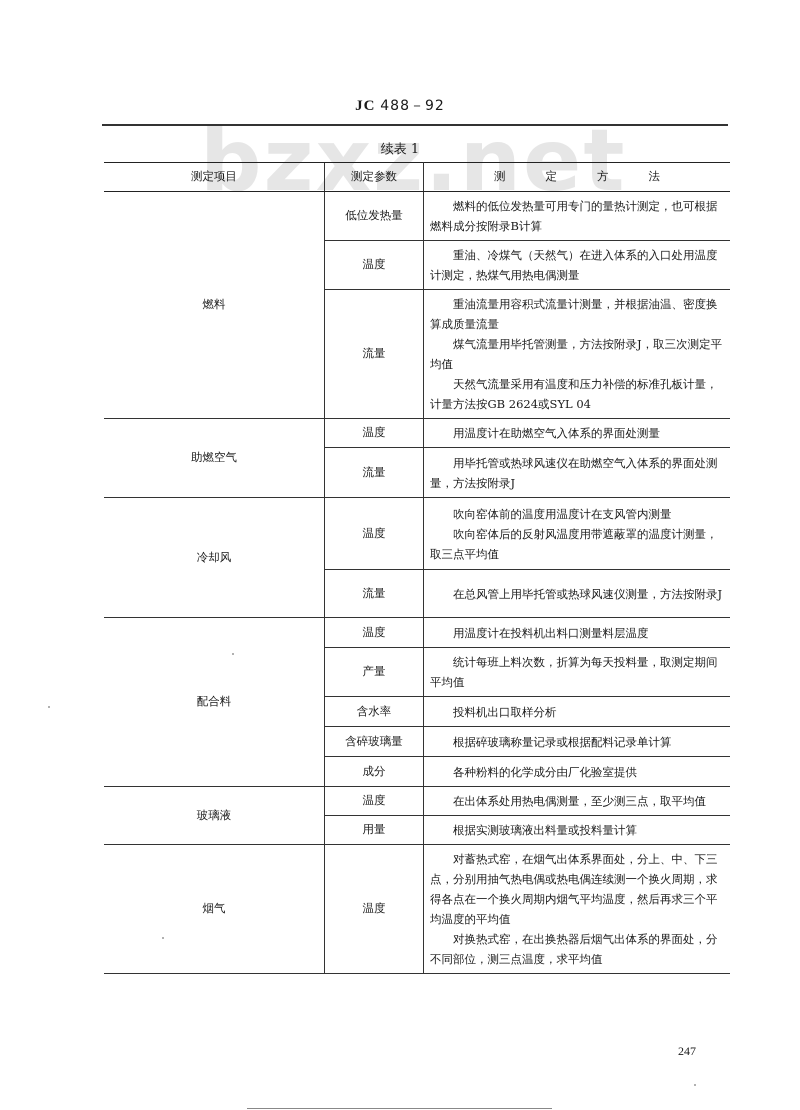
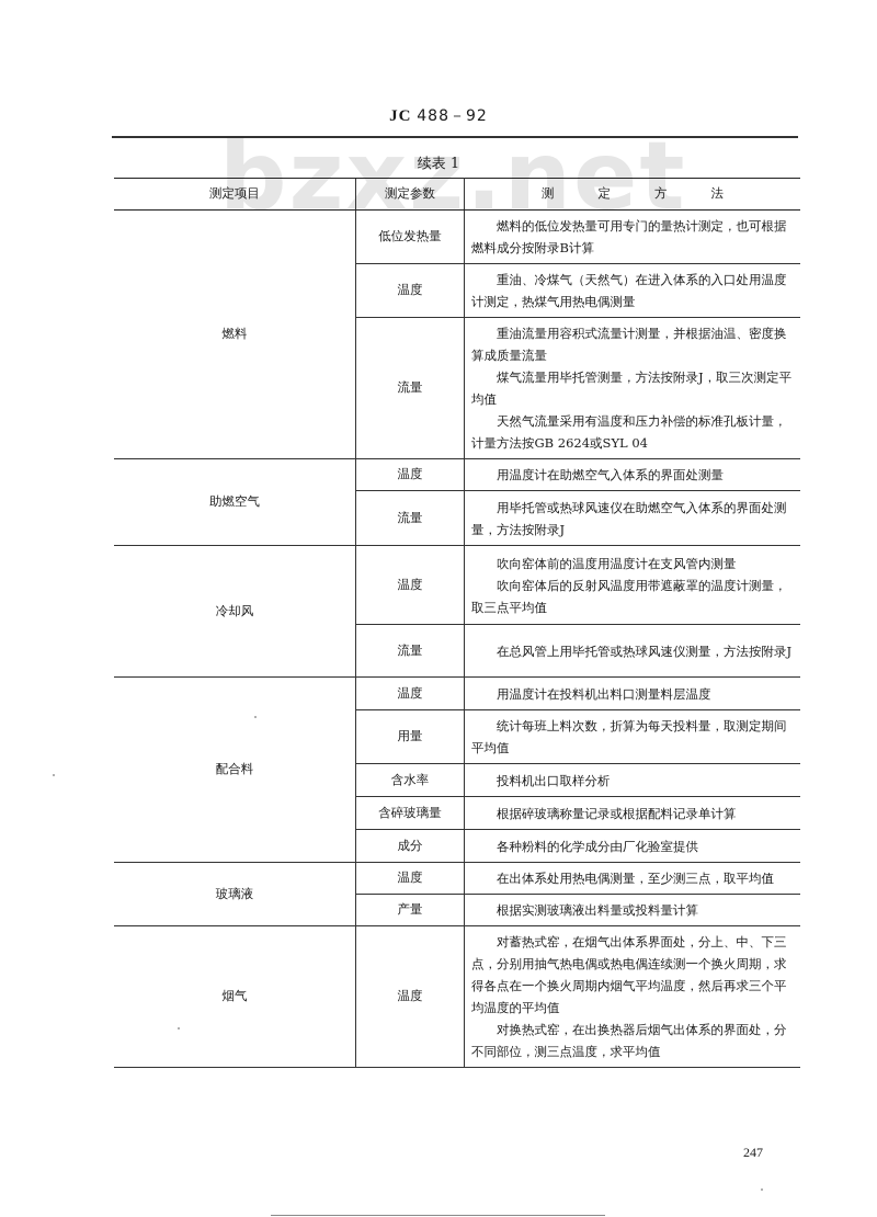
  bzxz.net
  JC 488－92
  续表 1
  测定项目	测定参数	测 定 方 法
  燃料	低位发热量	燃料的低位发热量可用专门的量热计测定，也可根据燃料成分按附录B计算
  温度	重油、冷煤气（天然气）在进入体系的入口处用温度计测定，热煤气用热电偶测量
  流量	重油流量用容积式流量计测量，并根据油温、密度换算成质量流量 煤气流量用毕托管测量，方法按附录J，取三次测定平均值 天然气流量采用有温度和压力补偿的标准孔板计量，计量方法按GB 2624或SYL 04
  助燃空气	温度	用温度计在助燃空气入体系的界面处测量
  流量	用毕托管或热球风速仪在助燃空气入体系的界面处测量，方法按附录J
  冷却风	温度	吹向窑体前的温度用温度计在支风管内测量 吹向窑体后的反射风温度用带遮蔽罩的温度计测量，取三点平均值
  流量	在总风管上用毕托管或热球风速仪测量，方法按附录J
  配合料	温度	用温度计在投料机出料口测量料层温度
- 产量	统计每班上料次数，折算为每天投料量，取测定期间平均值
+ 用量	统计每班上料次数，折算为每天投料量，取测定期间平均值
  含水率	投料机出口取样分析
  含碎玻璃量	根据碎玻璃称量记录或根据配料记录单计算
  成分	各种粉料的化学成分由厂化验室提供
  玻璃液	温度	在出体系处用热电偶测量，至少测三点，取平均值
- 用量	根据实测玻璃液出料量或投料量计算
+ 产量	根据实测玻璃液出料量或投料量计算
  烟气	温度	对蓄热式窑，在烟气出体系界面处，分上、中、下三点，分别用抽气热电偶或热电偶连续测一个换火周期，求得各点在一个换火周期内烟气平均温度，然后再求三个平均温度的平均值 对换热式窑，在出换热器后烟气出体系的界面处，分不同部位，测三点温度，求平均值
  247
